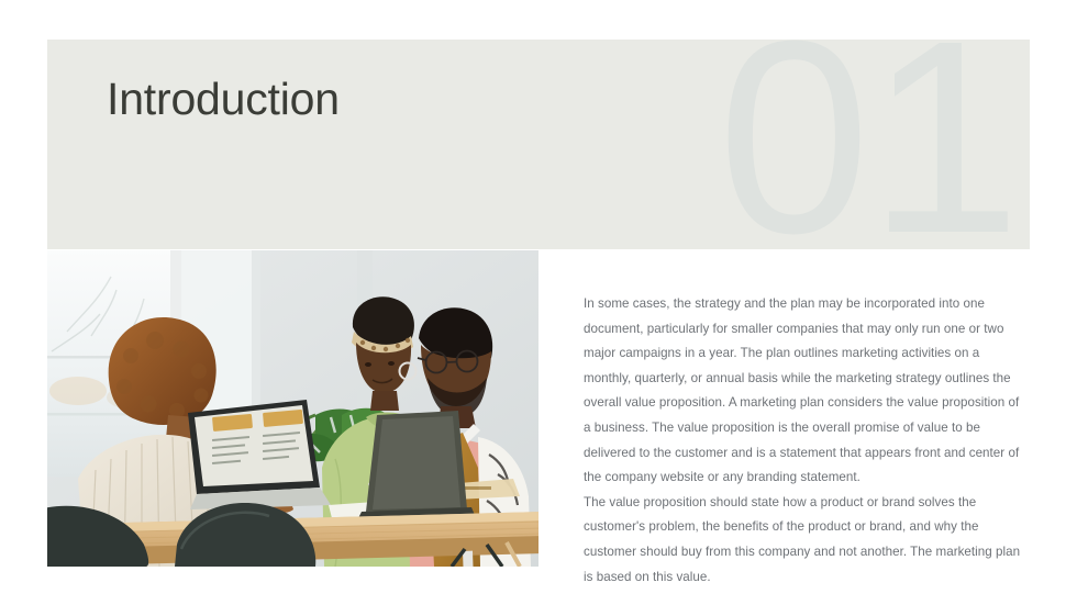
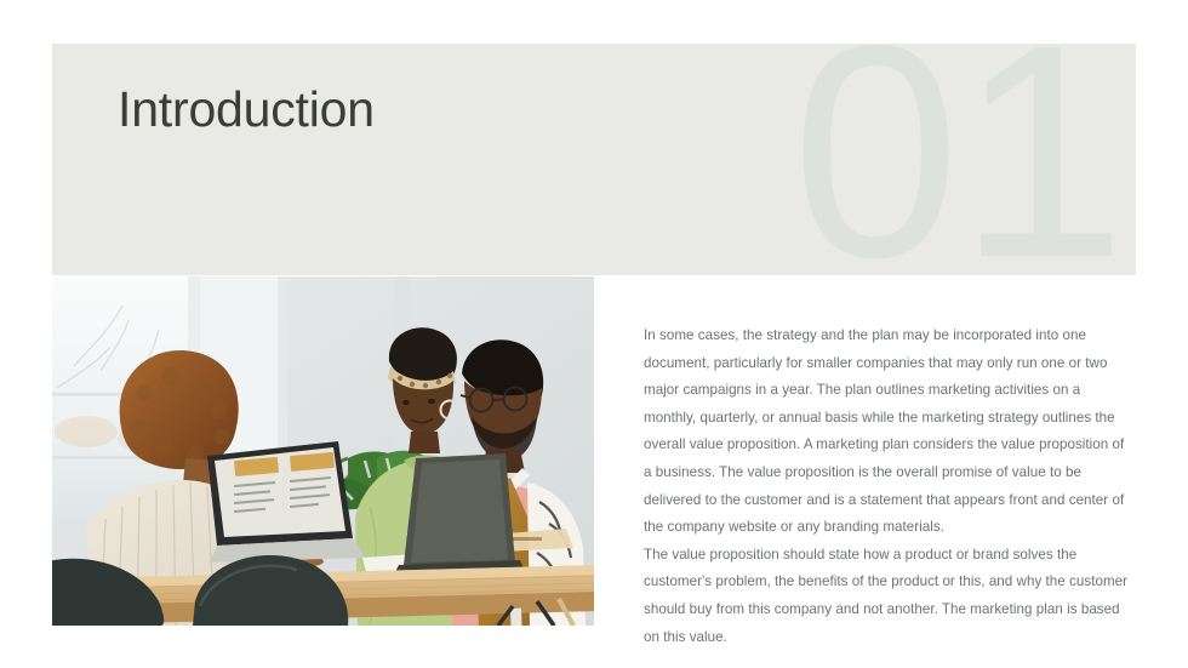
  01
  Introduction
- In some cases, the strategy and the plan may be incorporated into one document, particularly for smaller companies that may only run one or two major campaigns in a year. The plan outlines marketing activities on a monthly, quarterly, or annual basis while the marketing strategy outlines the overall value proposition. A marketing plan considers the value proposition of a business. The value proposition is the overall promise of value to be delivered to the customer and is a statement that appears front and center of the company website or any branding statement.
+ In some cases, the strategy and the plan may be incorporated into one document, particularly for smaller companies that may only run one or two major campaigns in a year. The plan outlines marketing activities on a monthly, quarterly, or annual basis while the marketing strategy outlines the overall value proposition. A marketing plan considers the value proposition of a business. The value proposition is the overall promise of value to be delivered to the customer and is a statement that appears front and center of the company website or any branding materials.
- The value proposition should state how a product or brand solves the customer's problem, the benefits of the product or brand, and why the customer should buy from this company and not another. The marketing plan is based on this value.
+ The value proposition should state how a product or brand solves the customer's problem, the benefits of the product or this, and why the customer should buy from this company and not another. The marketing plan is based on this value.
